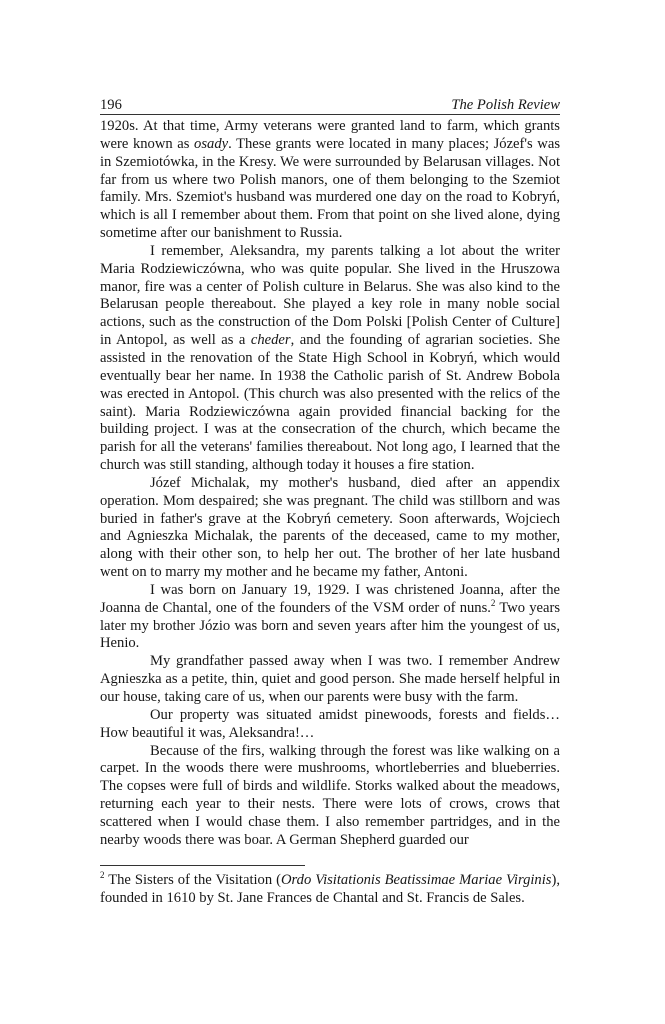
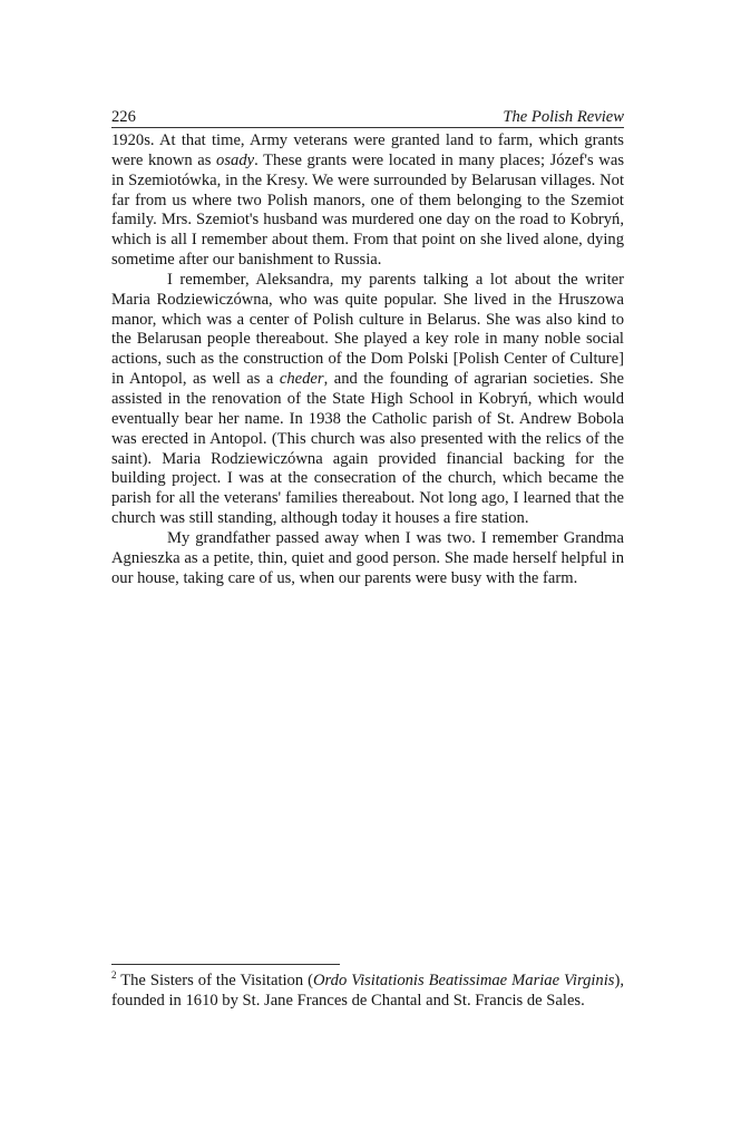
- 196
+ 226
  The Polish Review
  1920s. At that time, Army veterans were granted land to farm, which grants were known as osady. These grants were located in many places; Józef's was in Szemiotówka, in the Kresy. We were surrounded by Belarusan villages. Not far from us where two Polish manors, one of them belonging to the Szemiot family. Mrs. Szemiot's husband was murdered one day on the road to Kobryń, which is all I remember about them. From that point on she lived alone, dying sometime after our banishment to Russia.
- I remember, Aleksandra, my parents talking a lot about the writer Maria Rodziewiczówna, who was quite popular. She lived in the Hruszowa manor, fire was a center of Polish culture in Belarus. She was also kind to the Belarusan people thereabout. She played a key role in many noble social actions, such as the construction of the Dom Polski [Polish Center of Culture] in Antopol, as well as a cheder, and the founding of agrarian societies. She assisted in the renovation of the State High School in Kobryń, which would eventually bear her name. In 1938 the Catholic parish of St. Andrew Bobola was erected in Antopol. (This church was also presented with the relics of the saint). Maria Rodziewiczówna again provided financial backing for the building project. I was at the consecration of the church, which became the parish for all the veterans' families thereabout. Not long ago, I learned that the church was still standing, although today it houses a fire station.
+ I remember, Aleksandra, my parents talking a lot about the writer Maria Rodziewiczówna, who was quite popular. She lived in the Hruszowa manor, which was a center of Polish culture in Belarus. She was also kind to the Belarusan people thereabout. She played a key role in many noble social actions, such as the construction of the Dom Polski [Polish Center of Culture] in Antopol, as well as a cheder, and the founding of agrarian societies. She assisted in the renovation of the State High School in Kobryń, which would eventually bear her name. In 1938 the Catholic parish of St. Andrew Bobola was erected in Antopol. (This church was also presented with the relics of the saint). Maria Rodziewiczówna again provided financial backing for the building project. I was at the consecration of the church, which became the parish for all the veterans' families thereabout. Not long ago, I learned that the church was still standing, although today it houses a fire station.
- Józef Michalak, my mother's husband, died after an appendix operation. Mom despaired; she was pregnant. The child was stillborn and was buried in father's grave at the Kobryń cemetery. Soon afterwards, Wojciech and Agnieszka Michalak, the parents of the deceased, came to my mother, along with their other son, to help her out. The brother of her late husband went on to marry my mother and he became my father, Antoni.
- I was born on January 19, 1929. I was christened Joanna, after the Joanna de Chantal, one of the founders of the VSM order of nuns.2 Two years later my brother Józio was born and seven years after him the youngest of us, Henio.
- My grandfather passed away when I was two. I remember Andrew Agnieszka as a petite, thin, quiet and good person. She made herself helpful in our house, taking care of us, when our parents were busy with the farm.
+ My grandfather passed away when I was two. I remember Grandma Agnieszka as a petite, thin, quiet and good person. She made herself helpful in our house, taking care of us, when our parents were busy with the farm.
- Our property was situated amidst pinewoods, forests and fields… How beautiful it was, Aleksandra!…
- Because of the firs, walking through the forest was like walking on a carpet. In the woods there were mushrooms, whortleberries and blueberries. The copses were full of birds and wildlife. Storks walked about the meadows, returning each year to their nests. There were lots of crows, crows that scattered when I would chase them. I also remember partridges, and in the nearby woods there was boar. A German Shepherd guarded our
  2 The Sisters of the Visitation (Ordo Visitationis Beatissimae Mariae Virginis), founded in 1610 by St. Jane Frances de Chantal and St. Francis de Sales.
